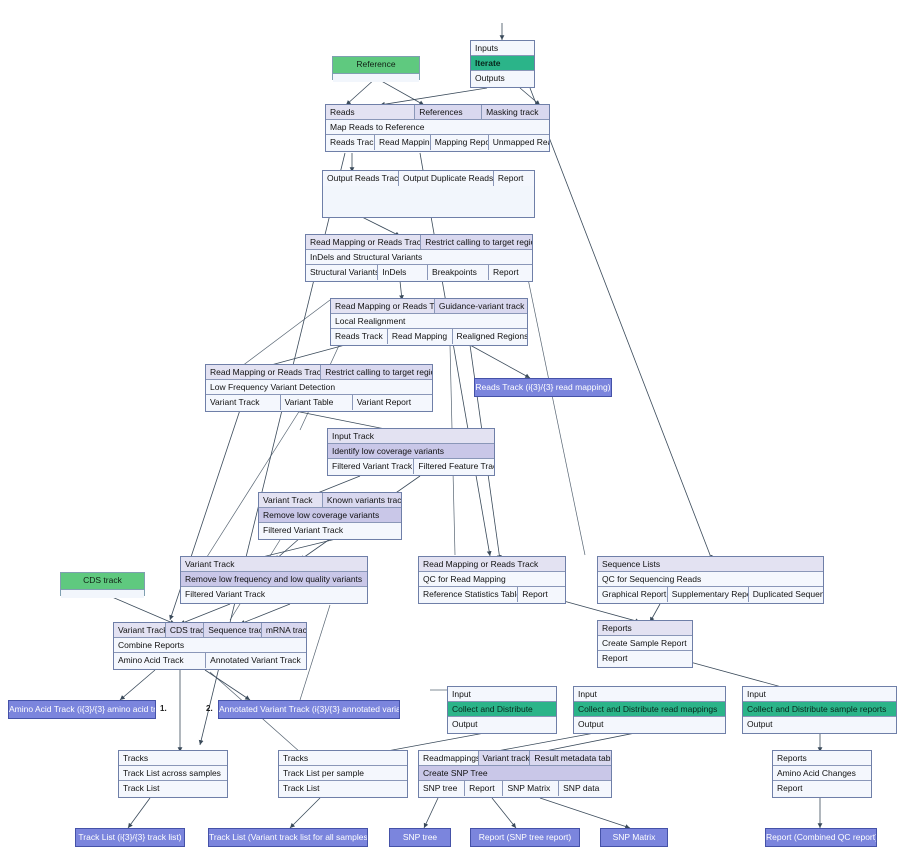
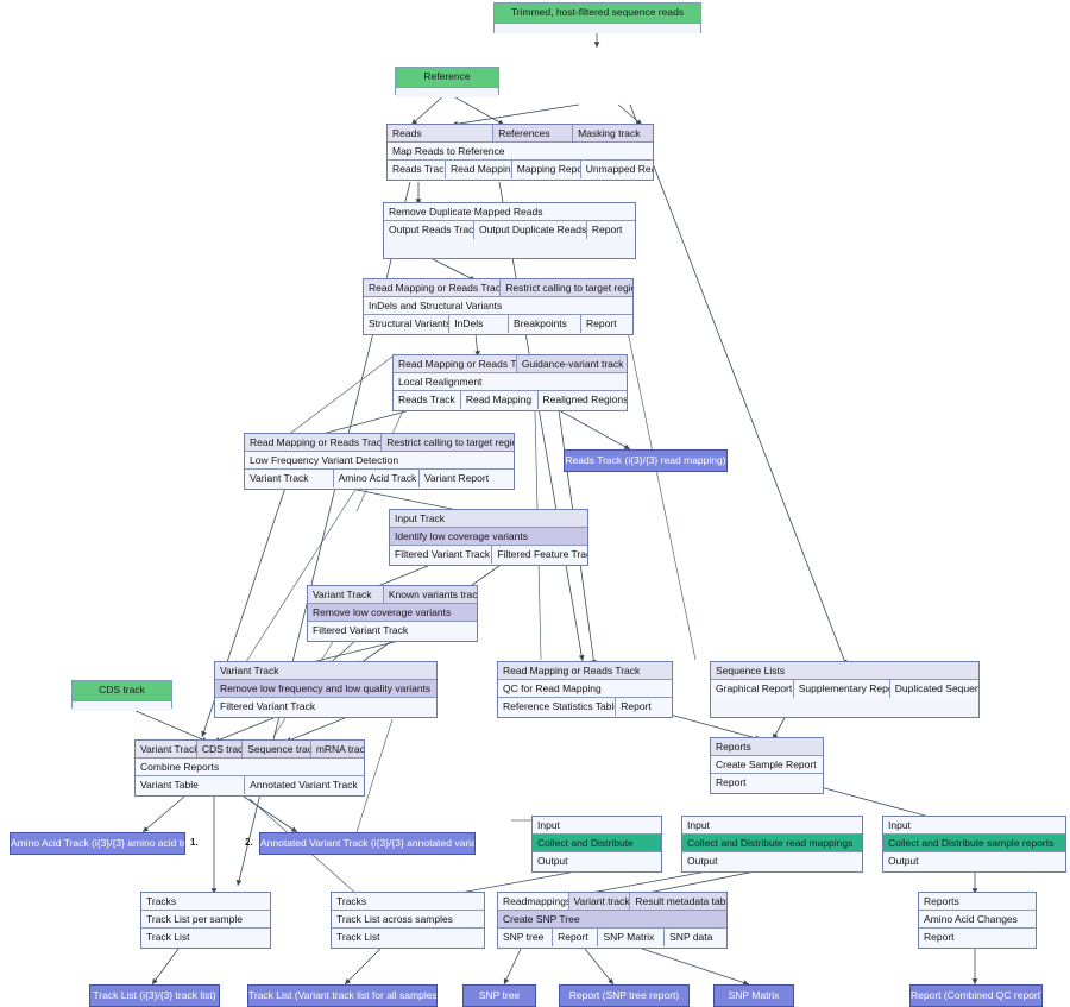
+ Trimmed, host-filtered sequence reads
  Reference
  CDS track
- Inputs
- Iterate
- Outputs
  Reads
  References
  Masking track
  Map Reads to Reference
  Reads Trac
  Read Mappin
  Mapping Repo
  Unmapped Re
+ Remove Duplicate Mapped Reads
  Output Reads Trac
  Output Duplicate Reads
  Report
  Read Mapping or Reads Trac
  Restrict calling to target regi
  InDels and Structural Variants
  Structural Variants
  InDels
  Breakpoints
  Report
  Read Mapping or Reads T
  Guidance-variant track
  Local Realignment
  Reads Track
  Read Mapping
  Realigned Regions
  Read Mapping or Reads Trac
  Restrict calling to target regi
  Low Frequency Variant Detection
  Variant Track
- Variant Table
+ Amino Acid Track
  Variant Report
  Reads Track (i{3}/{3} read mapping)
  Input Track
  Identify low coverage variants
  Filtered Variant Track
  Filtered Feature Tra
  Variant Track
  Known variants trac
  Remove low coverage variants
  Filtered Variant Track
  Variant Track
  Remove low frequency and low quality variants
  Filtered Variant Track
  Variant Trac
  CDS trac
  Sequence tra
  mRNA trac
  Combine Reports
- Amino Acid Track
+ Variant Table
  Annotated Variant Track
  Read Mapping or Reads Track
  QC for Read Mapping
  Reference Statistics Tabl
  Report
  Sequence Lists
- QC for Sequencing Reads
  Graphical Report
  Supplementary Rep
  Duplicated Sequen
  Reports
  Create Sample Report
  Report
  Input
  Collect and Distribute
  Output
  Input
  Collect and Distribute read mappings
  Output
  Input
  Collect and Distribute sample reports
  Output
  Tracks
- Track List across samples
+ Track List per sample
  Track List
  Tracks
- Track List per sample
+ Track List across samples
  Track List
  Readmapping
  Variant track
  Result metadata tab
  Create SNP Tree
  SNP tree
  Report
  SNP Matrix
  SNP data
  Reports
  Amino Acid Changes
  Report
  Amino Acid Track (i{3}/{3} amino acid tr
  1.
  Annotated Variant Track (i{3}/{3} annotated varia
  2.
  Track List (i{3}/{3} track list)
  Track List (Variant track list for all samples
  SNP tree
  Report (SNP tree report)
  SNP Matrix
  Report (Combined QC report)
